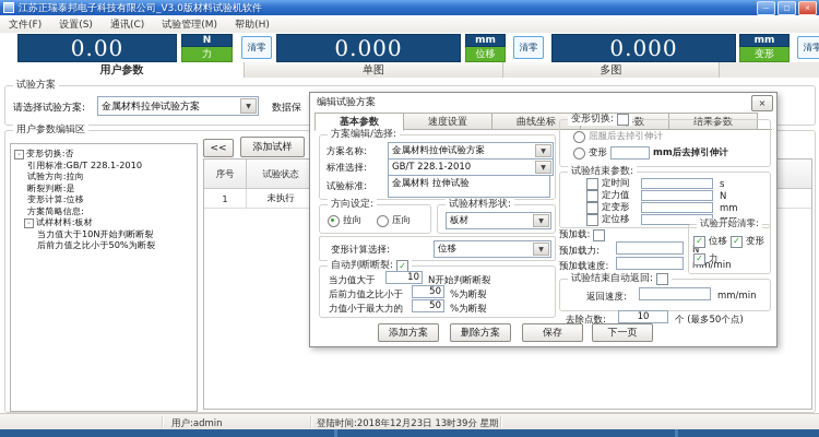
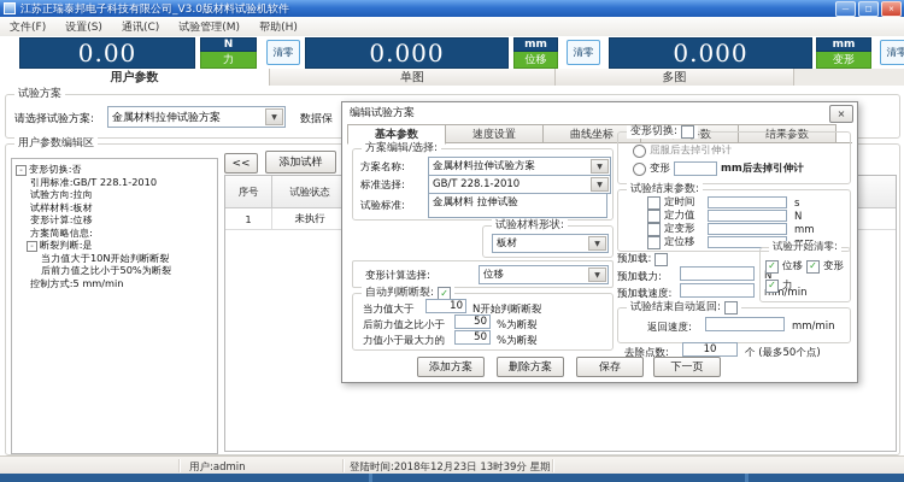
  江苏正瑞泰邦电子科技有限公司_V3.0版材料试验机软件
  文件(F)
  设置(S)
  通讯(C)
  试验管理(M)
  帮助(H)
  0.00
  N
  力
  清零
  0.000
  mm
  位移
  清零
  0.000
  mm
  变形
  清零
  用户参数
  单图
  多图
  试验方案
  请选择试验方案:
  金属材料拉伸试验方案
  数据保
  用户参数编辑区
  -
  变形切换:否
  引用标准:GB/T 228.1-2010
  试验方向:拉向
- 断裂判断:是
+ 试样材料:板材
  变形计算:位移
  方案简略信息:
  -
- 试样材料:板材
+ 断裂判断:是
  当力值大于10N开始判断断裂
  后前力值之比小于50%为断裂
+ 控制方式:5 mm/min
  <<
  添加试样
  序号
  试验状态
  1
  未执行
  编辑试验方案
  ×
  基本参数
  速度设置
  曲线坐标
  结果参数
  方案编辑/选择:
  方案名称:
  金属材料拉伸试验方案
  标准选择:
  GB/T 228.1-2010
  试验标准:
  金属材料 拉伸试验
- 方向设定:
- 拉向
- 压向
  试验材料形状:
  板材
  变形计算选择:
  位移
  自动判断断裂:
  ✓
  当力值大于
  10
  N开始判断断裂
  后前力值之比小于
  50
  %为断裂
  力值小于最大力的
  50
  %为断裂
  变形切换:
  屈服后去掉引伸计
  变形
  mm后去掉引伸计
  试验结束参数:
  定时间
  s
  定力值
  N
  定变形
  mm
  定位移
  预加载:
  预加载力:
  N
  预加载速度:
  mm/min
  试验开始清零:
  ✓
  位移
  ✓
  变形
  ✓
  力
  试验结束自动返回:
  返回速度:
  mm/min
  去除点数:
  10
  个 (最多50个点)
  添加方案
  删除方案
  保存
  下一页
  用户:admin
  登陆时间:2018年12月23日 13时39分 星期
